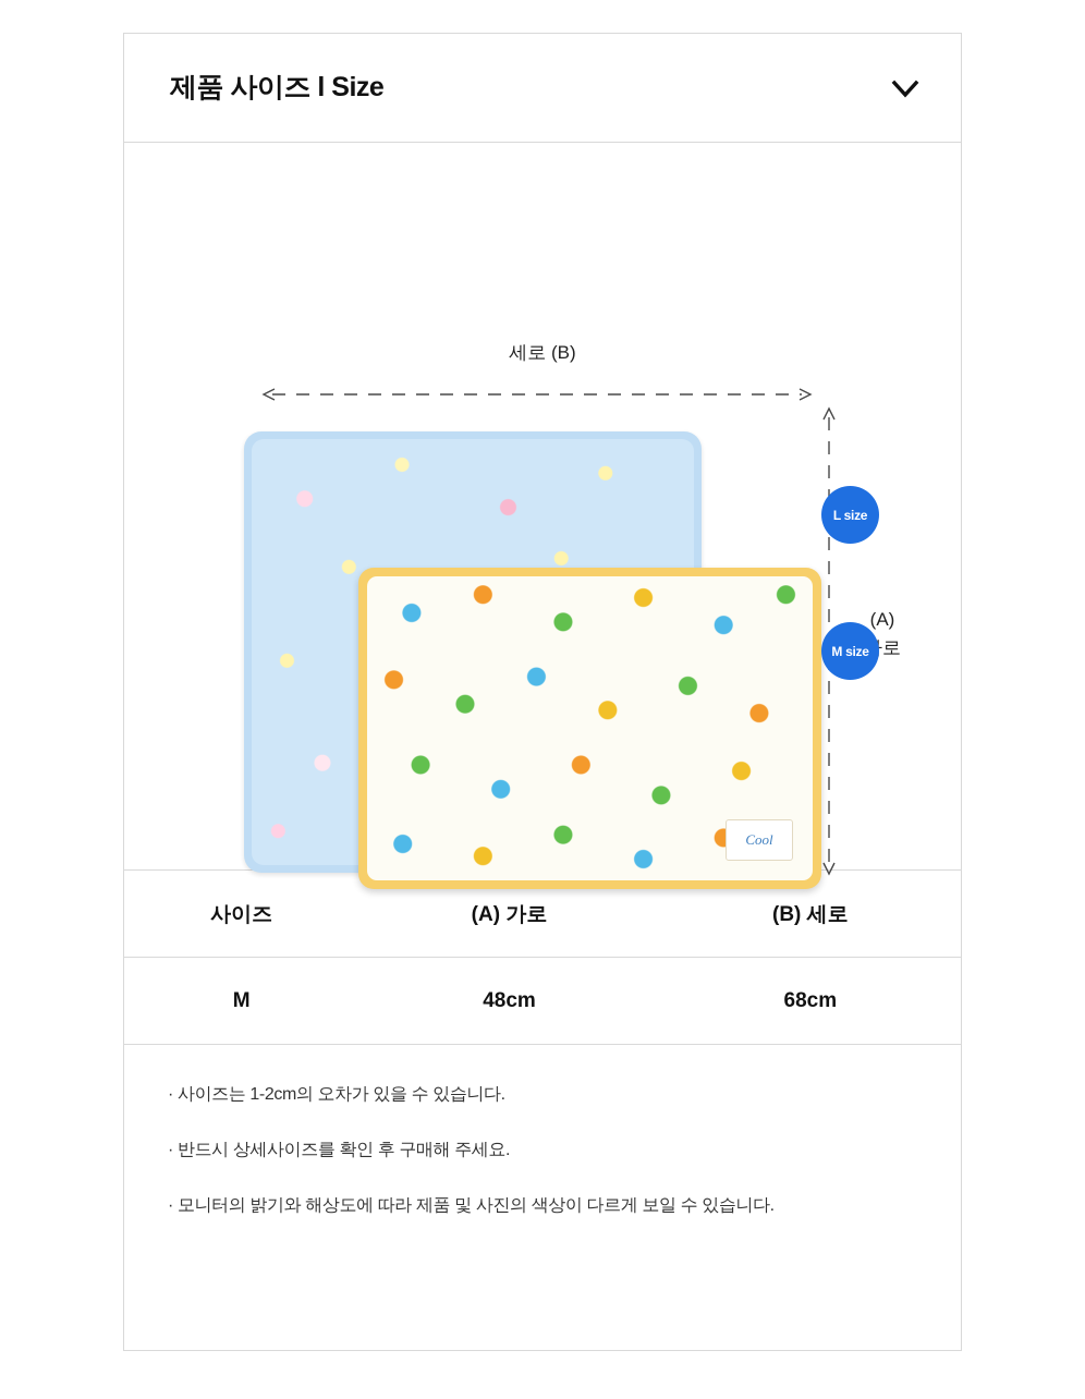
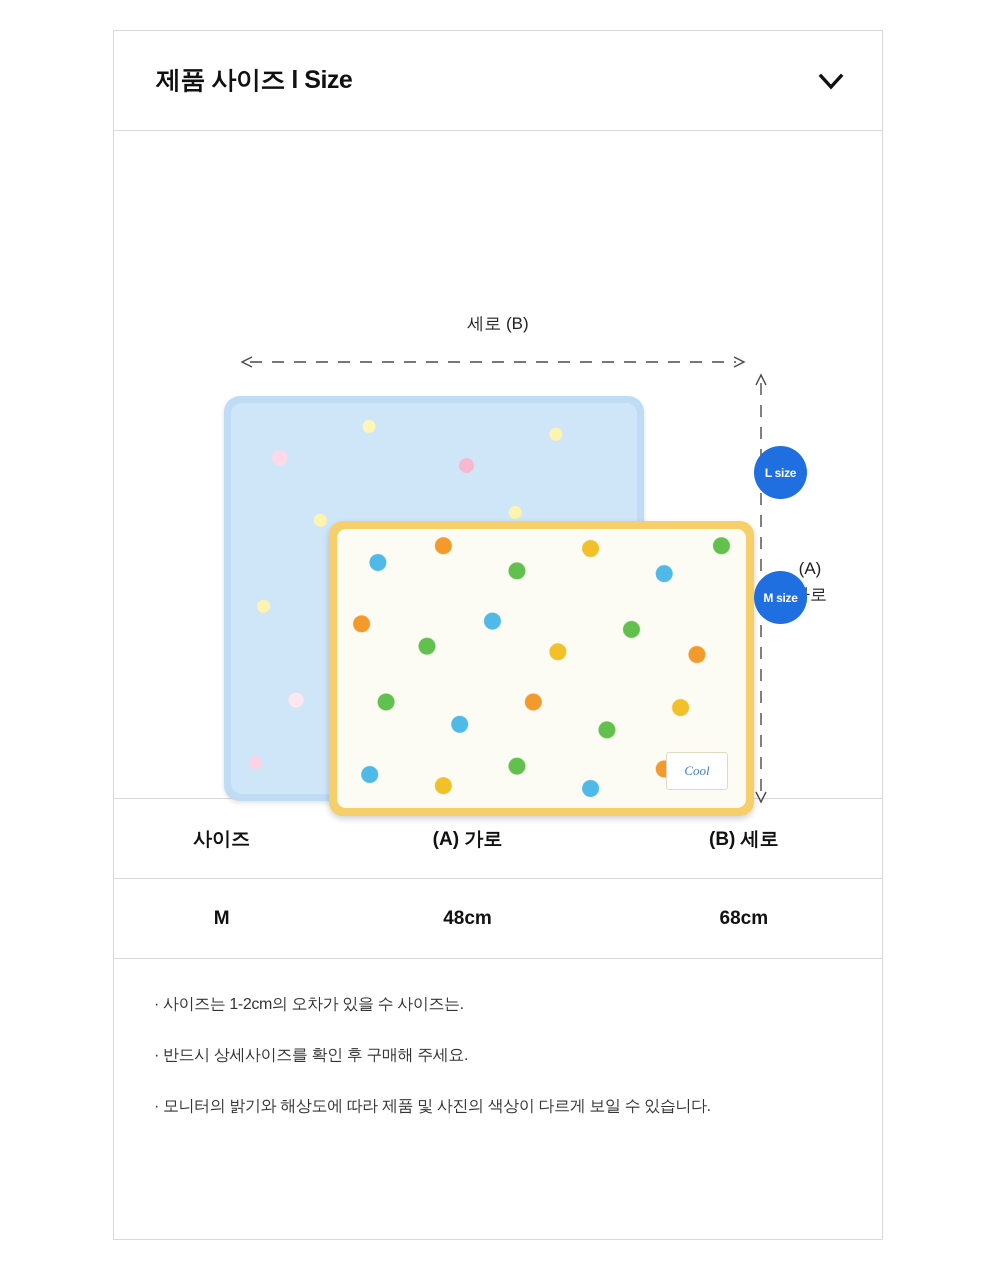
  제품 사이즈 l Size
  세로 (B)
  (A)
  Cool
  L size
  M size
  사이즈	(A) 가로	(B) 세로
  M	48cm	68cm
- · 사이즈는 1-2cm의 오차가 있을 수 있습니다.
+ · 사이즈는 1-2cm의 오차가 있을 수 사이즈는.
  · 반드시 상세사이즈를 확인 후 구매해 주세요.
  · 모니터의 밝기와 해상도에 따라 제품 및 사진의 색상이 다르게 보일 수 있습니다.
